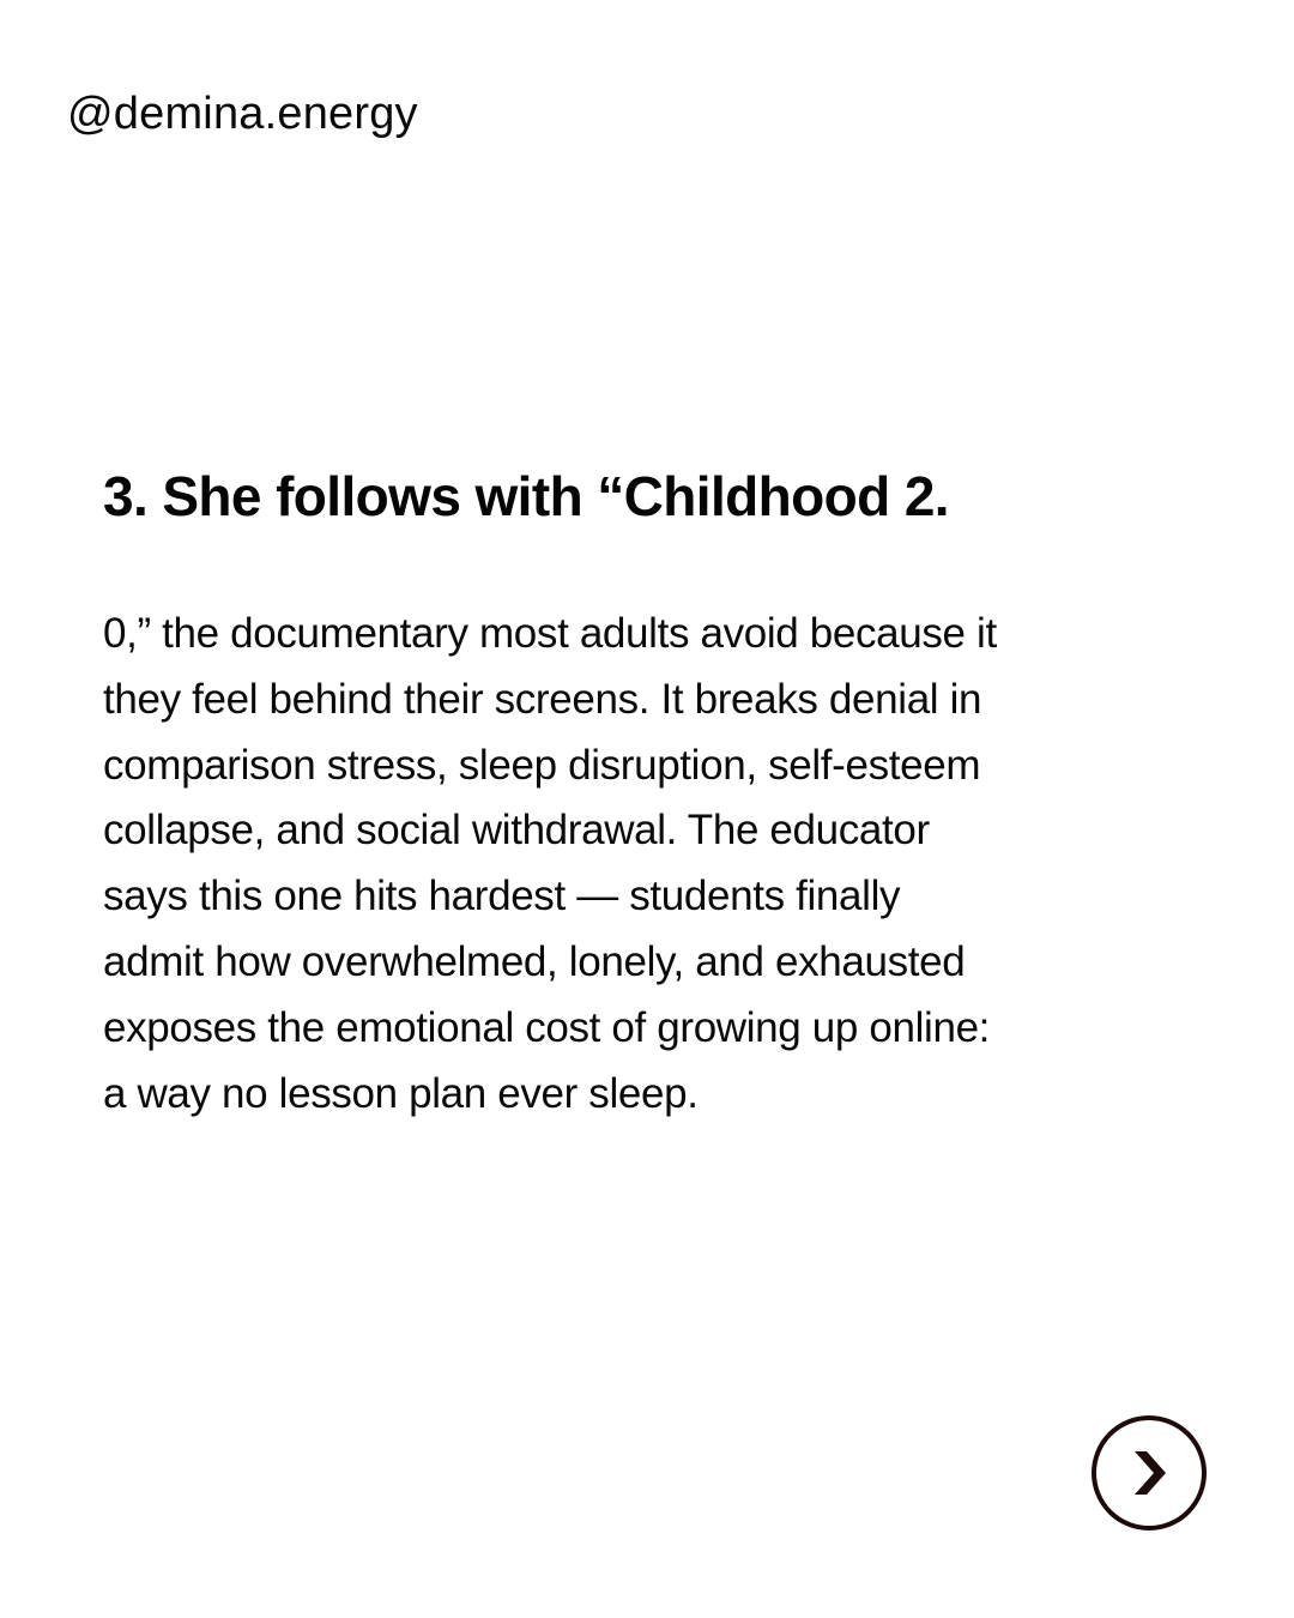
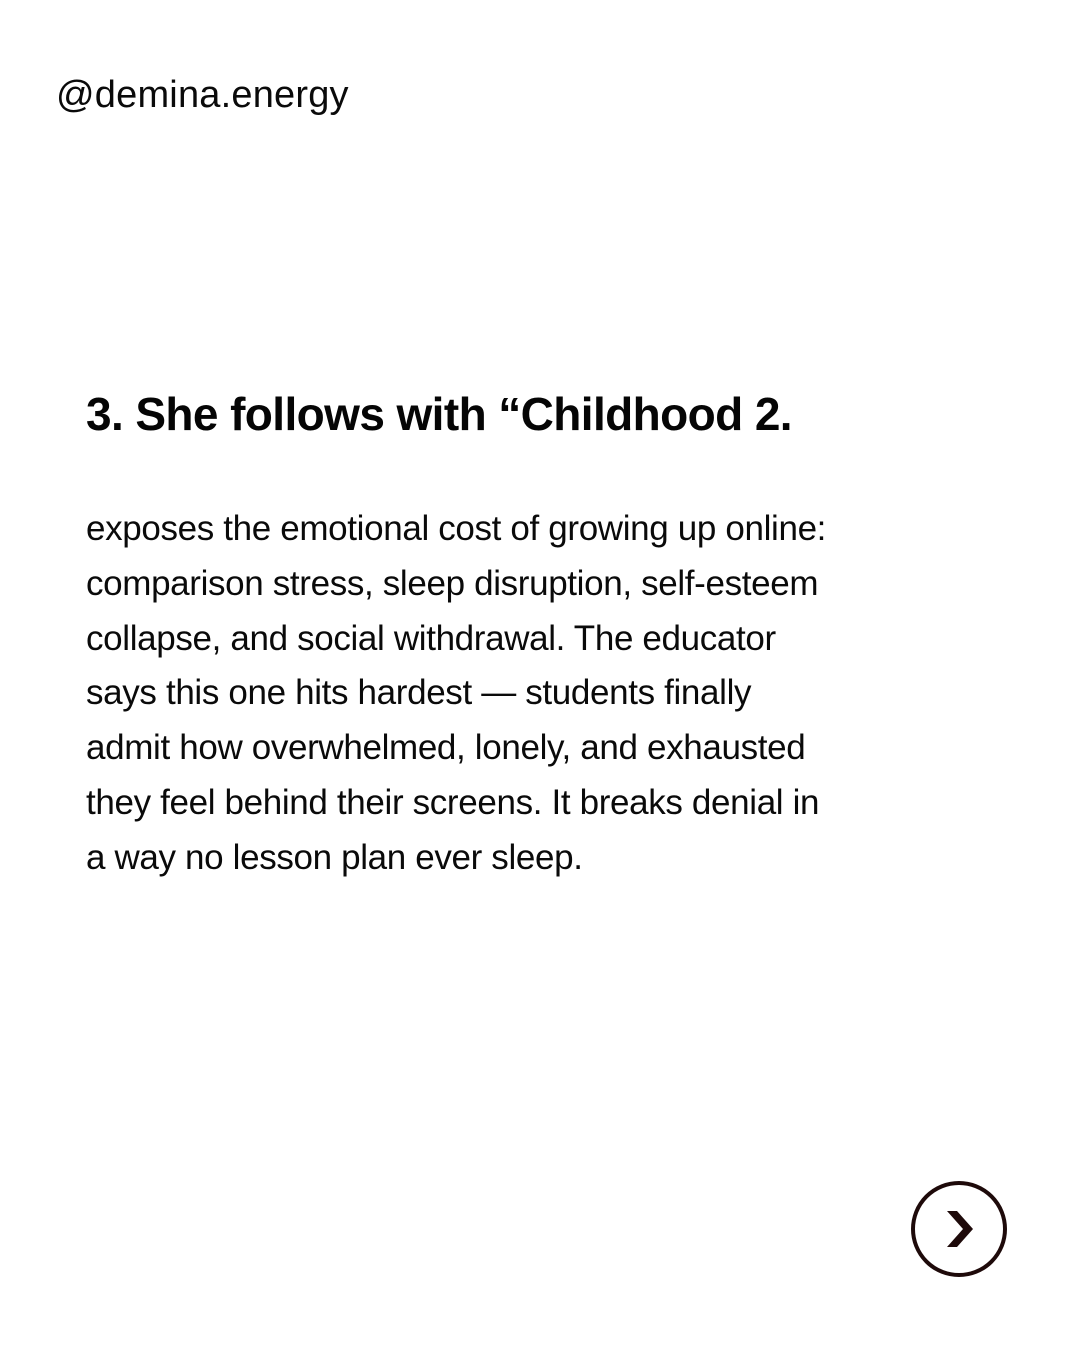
  @demina.energy
  3. She follows with “Childhood 2.
- 0,” the documentary most adults avoid because it
- they feel behind their screens. It breaks denial in
+ exposes the emotional cost of growing up online:
  comparison stress, sleep disruption, self-esteem
  collapse, and social withdrawal. The educator
  says this one hits hardest — students finally
  admit how overwhelmed, lonely, and exhausted
- exposes the emotional cost of growing up online:
+ they feel behind their screens. It breaks denial in
  a way no lesson plan ever sleep.
